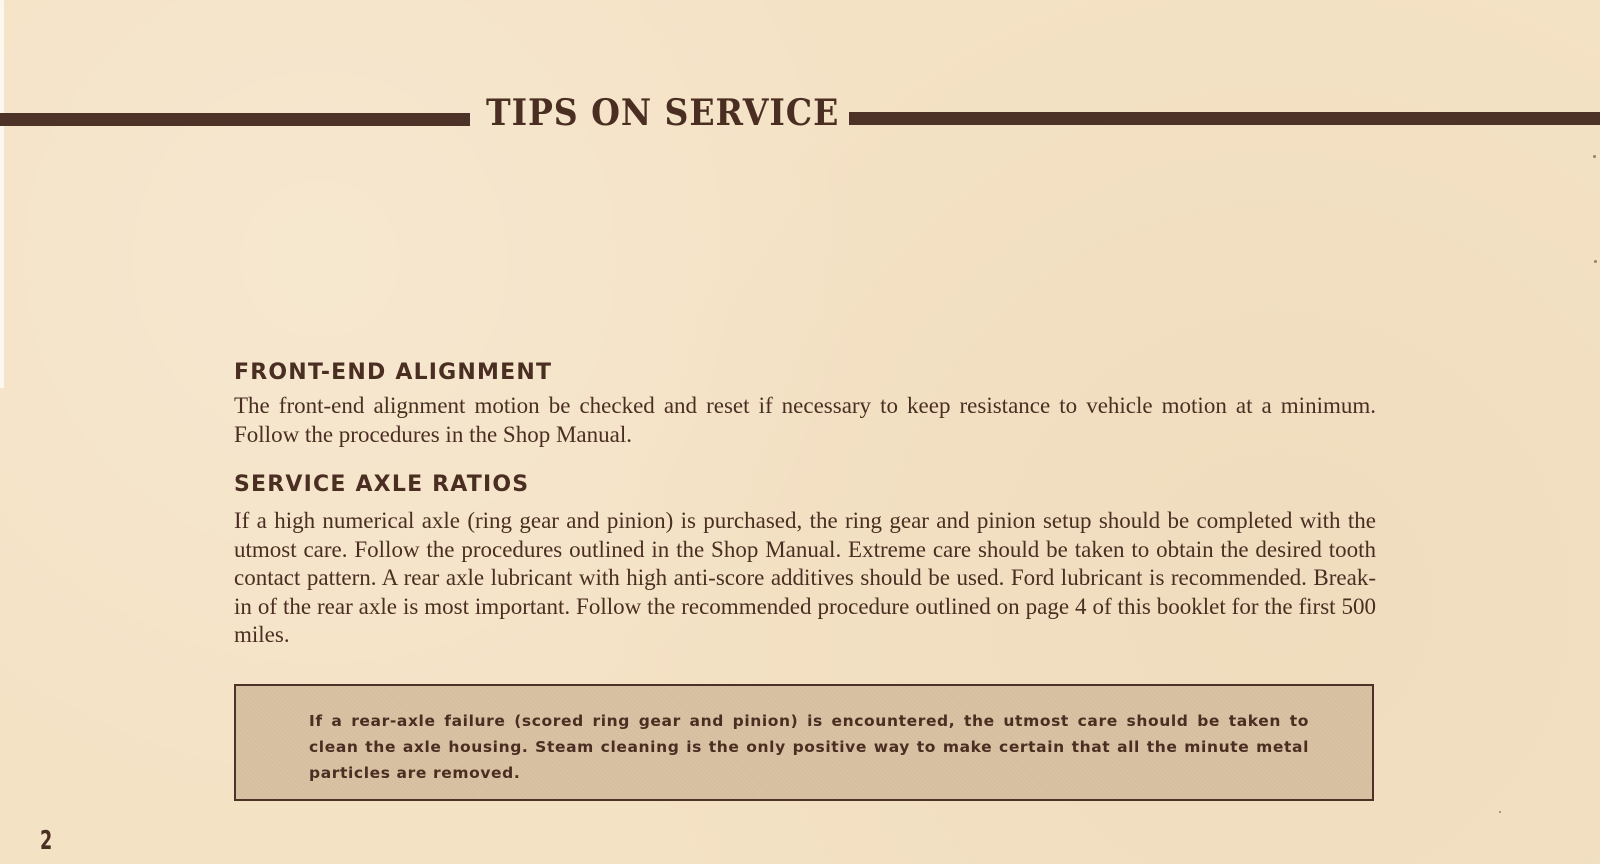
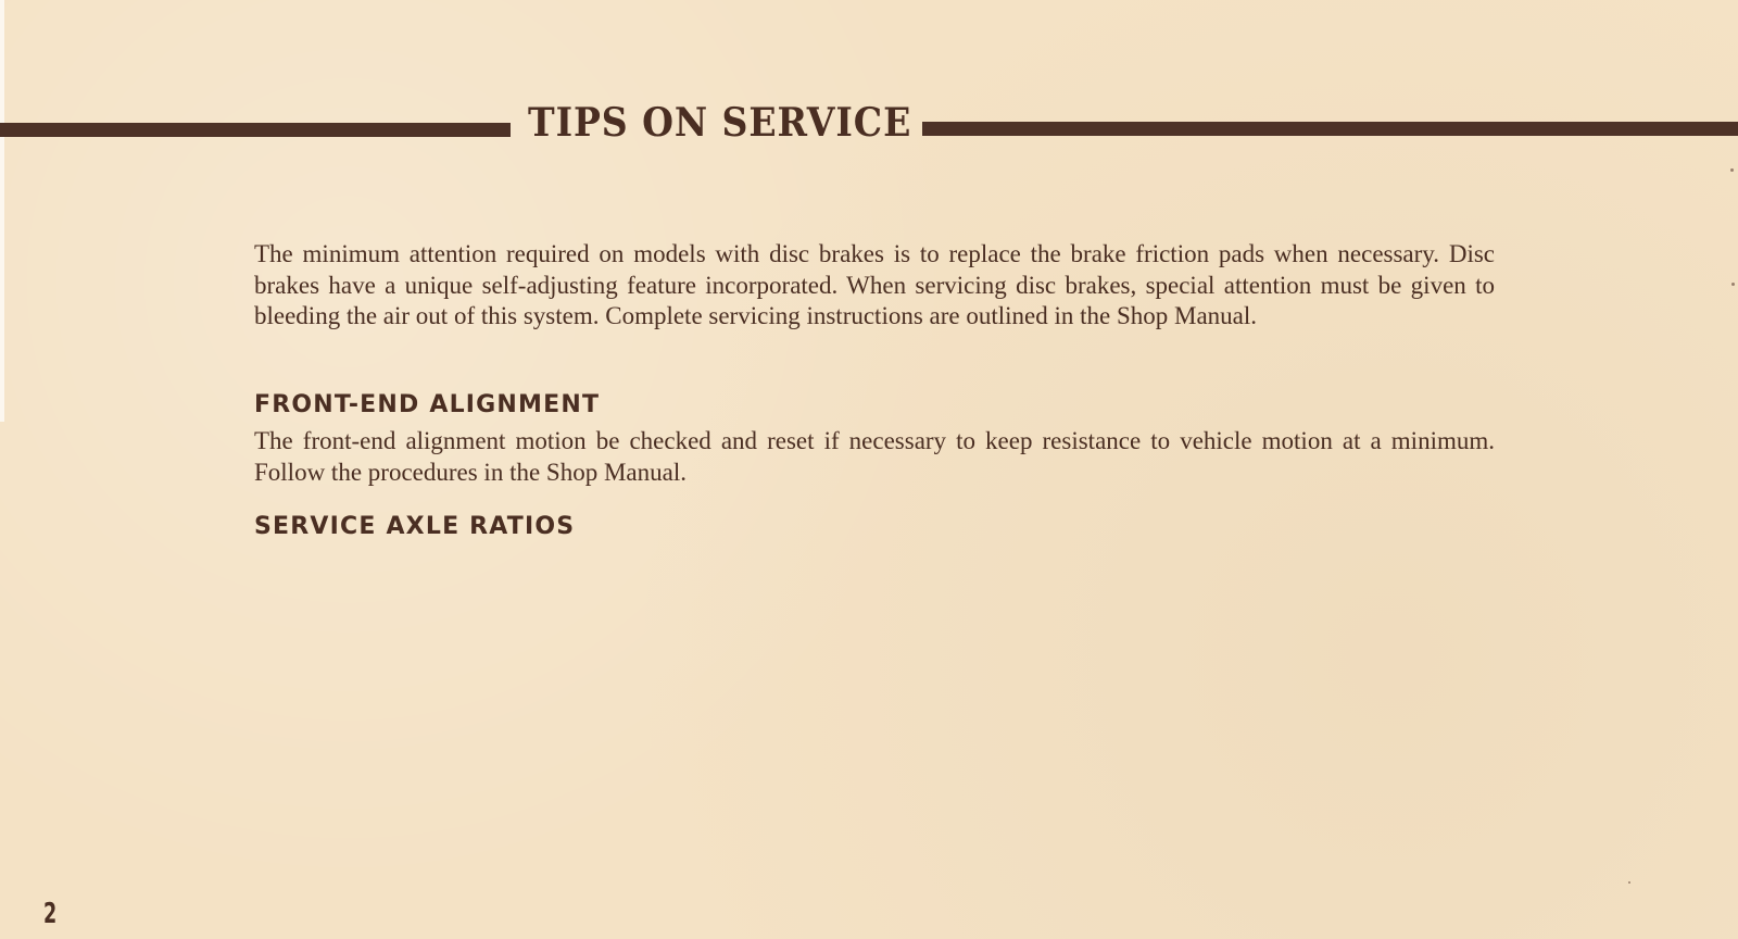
  TIPS ON SERVICE
+ The minimum attention required on models with disc brakes is to replace the brake friction pads when necessary. Disc brakes have a unique self-adjusting feature incorporated. When servicing disc brakes, special attention must be given to bleeding the air out of this system. Complete servicing instructions are outlined in the Shop Manual.
  FRONT-END ALIGNMENT
  The front-end alignment motion be checked and reset if necessary to keep resistance to vehicle motion at a minimum. Follow the procedures in the Shop Manual.
  SERVICE AXLE RATIOS
- If a high numerical axle (ring gear and pinion) is purchased, the ring gear and pinion setup should be completed with the utmost care. Follow the procedures outlined in the Shop Manual. Extreme care should be taken to obtain the desired tooth contact pattern. A rear axle lubricant with high anti-score additives should be used. Ford lubricant is recommended. Break-in of the rear axle is most important. Follow the recommended procedure outlined on page 4 of this booklet for the first 500 miles.
- If a rear-axle failure (scored ring gear and pinion) is encountered, the utmost care should be taken to clean the axle housing. Steam cleaning is the only positive way to make certain that all the minute metal particles are removed.
  2
